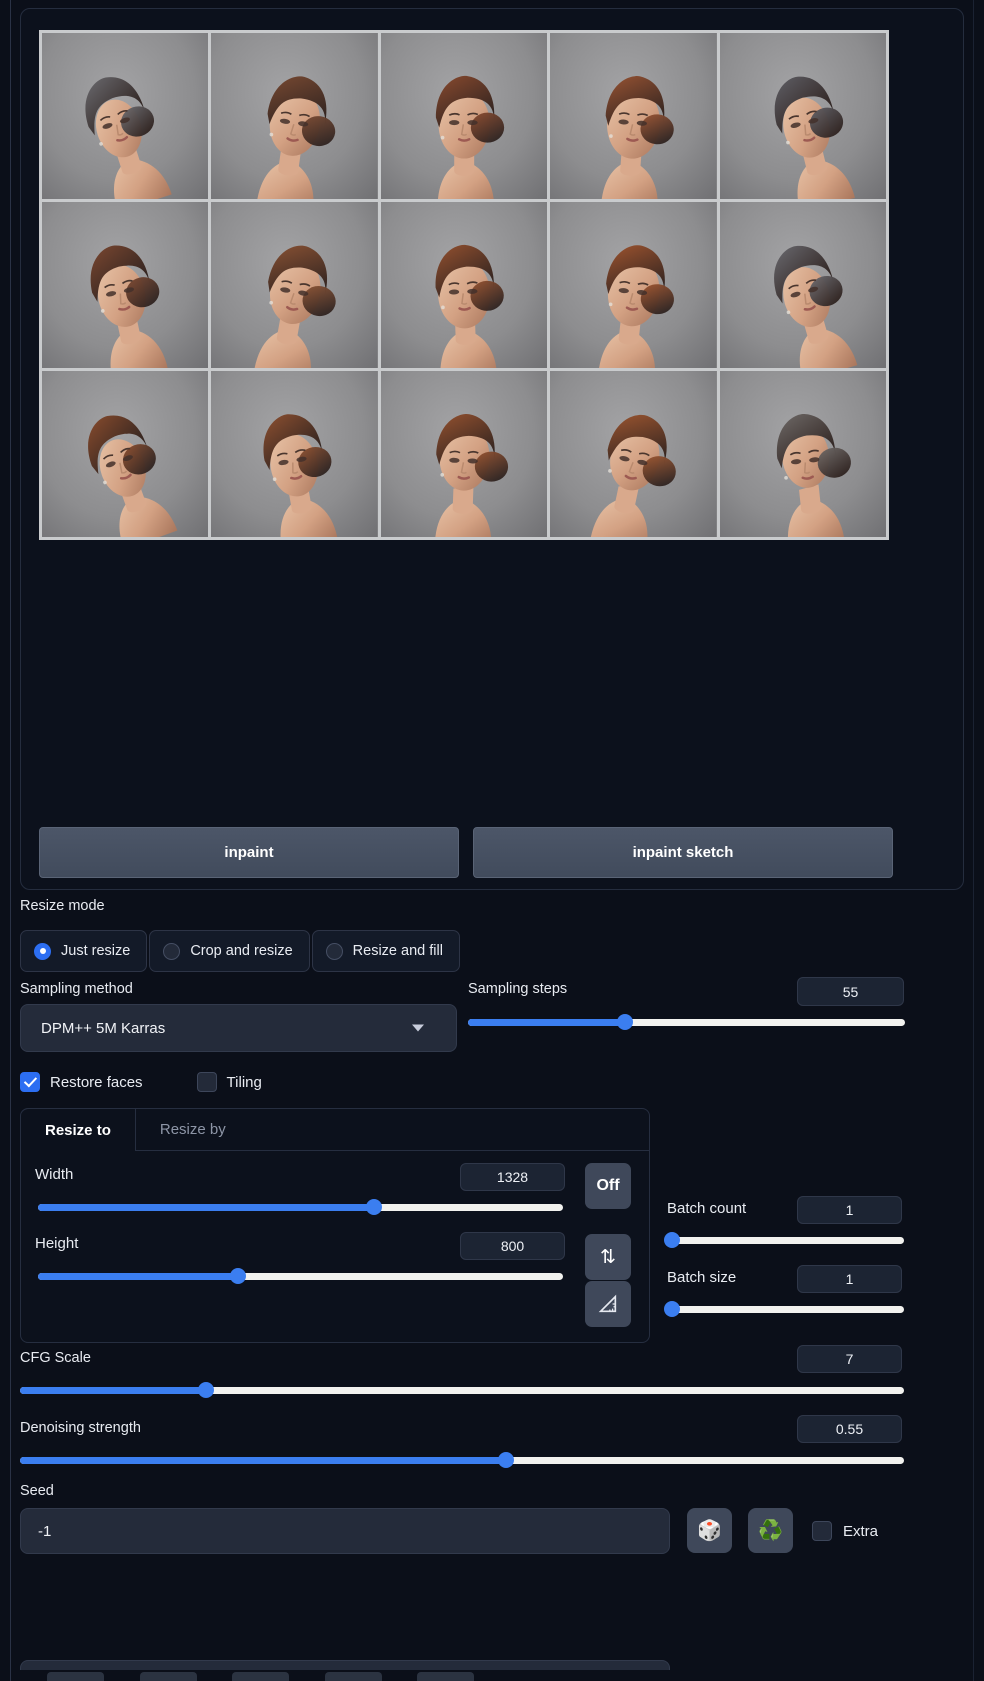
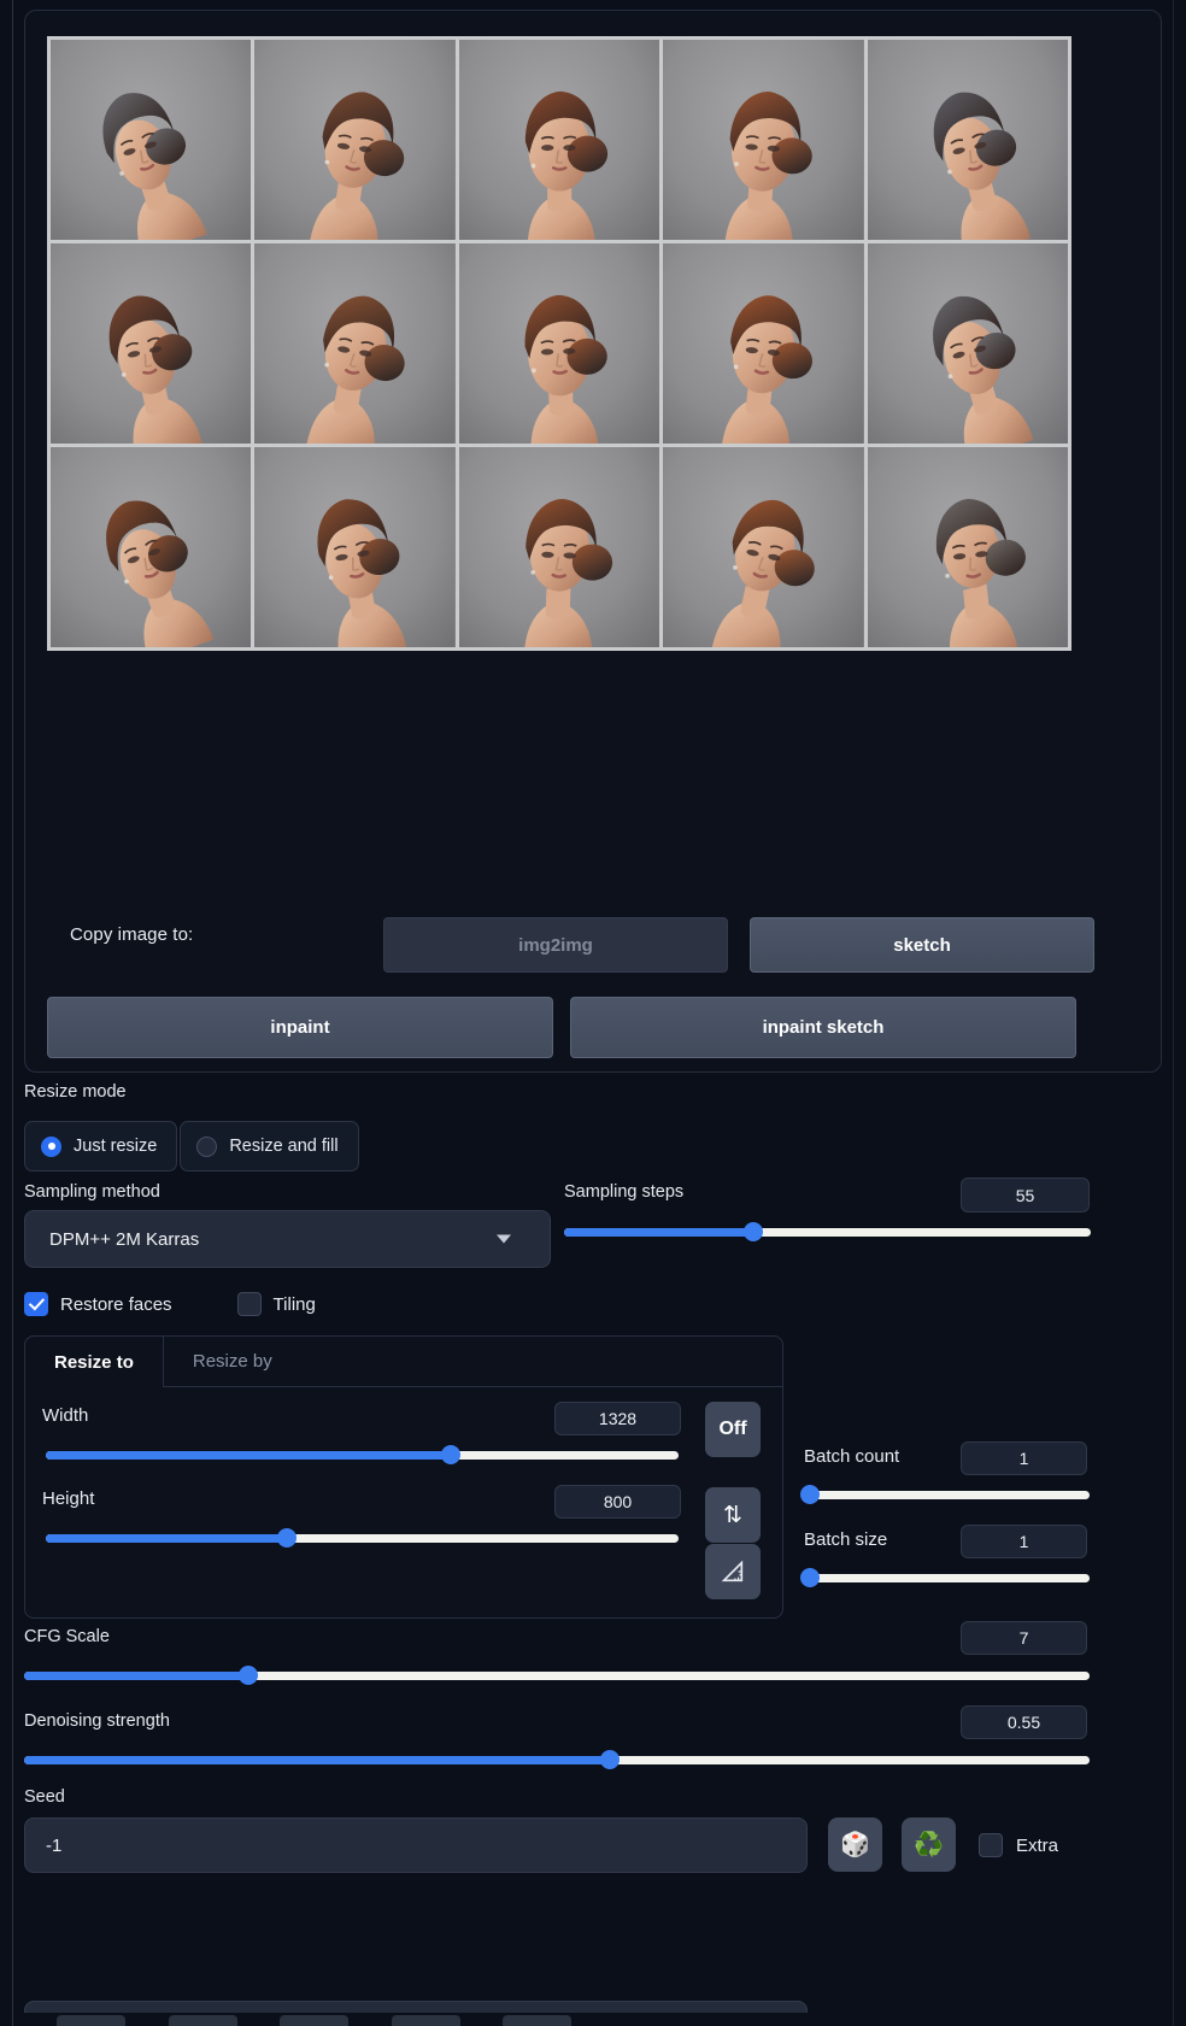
+ Copy image to:
+ img2img
+ sketch
  inpaint
  inpaint sketch
  Resize mode
  Just resize
- Crop and resize
  Resize and fill
  Sampling method
- DPM++ 5M Karras
+ DPM++ 2M Karras
  Sampling steps
  55
  Restore faces
  Tiling
  Resize to
  Resize by
  Width
  1328
  Height
  800
  Off
  ⇅
  Batch count
  1
  Batch size
  1
  CFG Scale
  7
  Denoising strength
  0.55
  Seed
  -1
  🎲
  ♻️
  Extra
